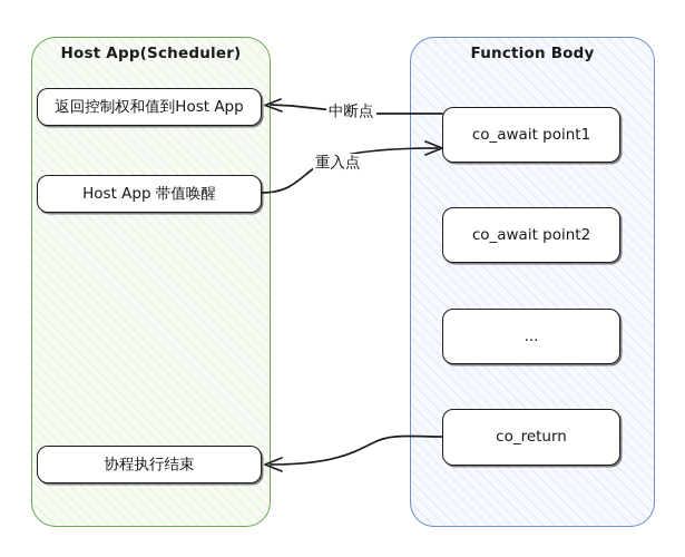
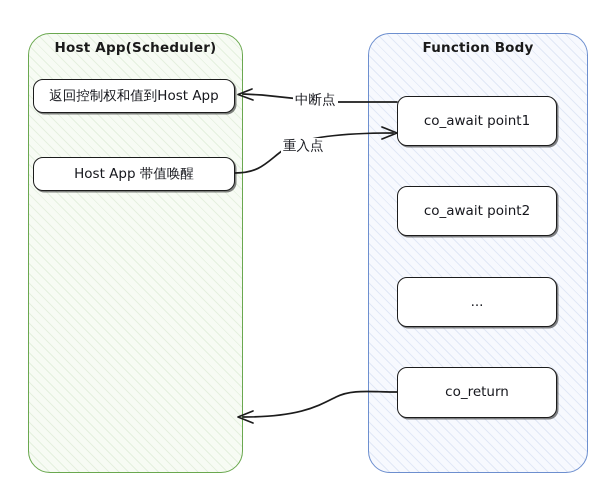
  Host App(Scheduler)
  返回控制权和值到Host App
  Host App 带值唤醒
- 协程执行结束
  Function Body
  co_await point1
  co_await point2
  ...
  co_return
  中断点
  重入点
